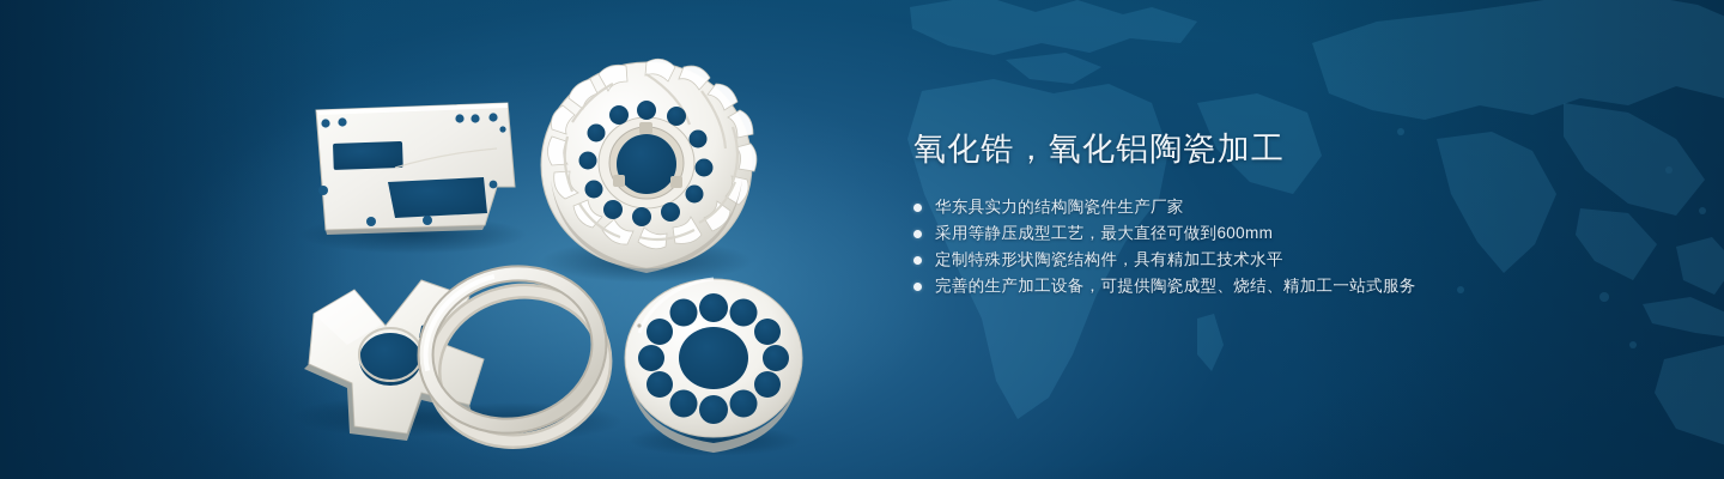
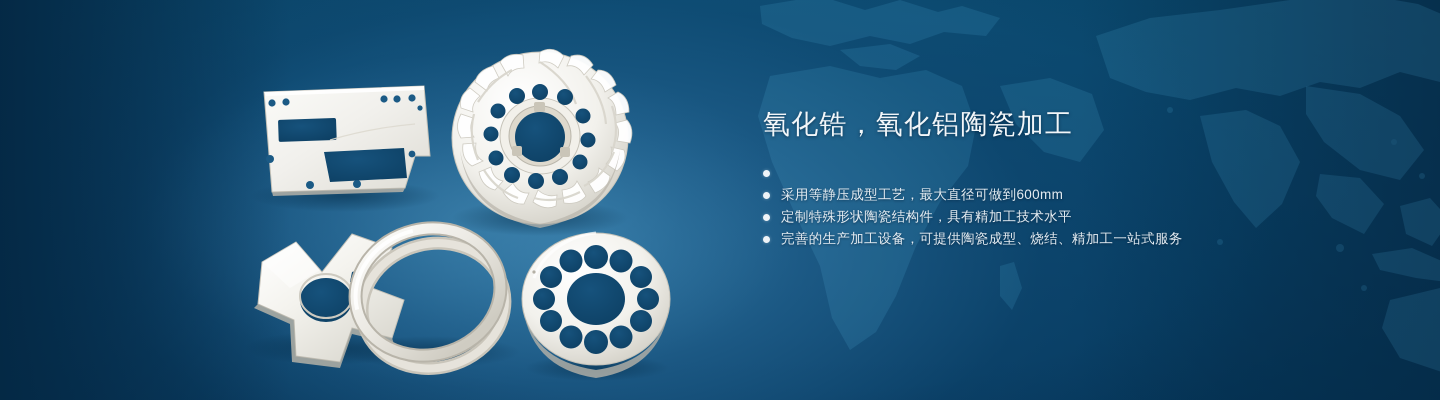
  氧化锆，氧化铝陶瓷加工
- 华东具实力的结构陶瓷件生产厂家
  采用等静压成型工艺，最大直径可做到600mm
  定制特殊形状陶瓷结构件，具有精加工技术水平
  完善的生产加工设备，可提供陶瓷成型、烧结、精加工一站式服务
